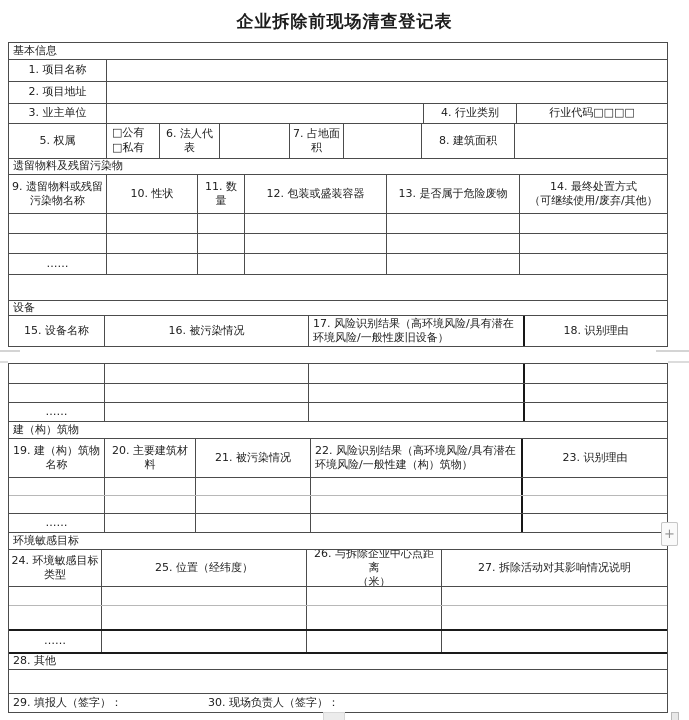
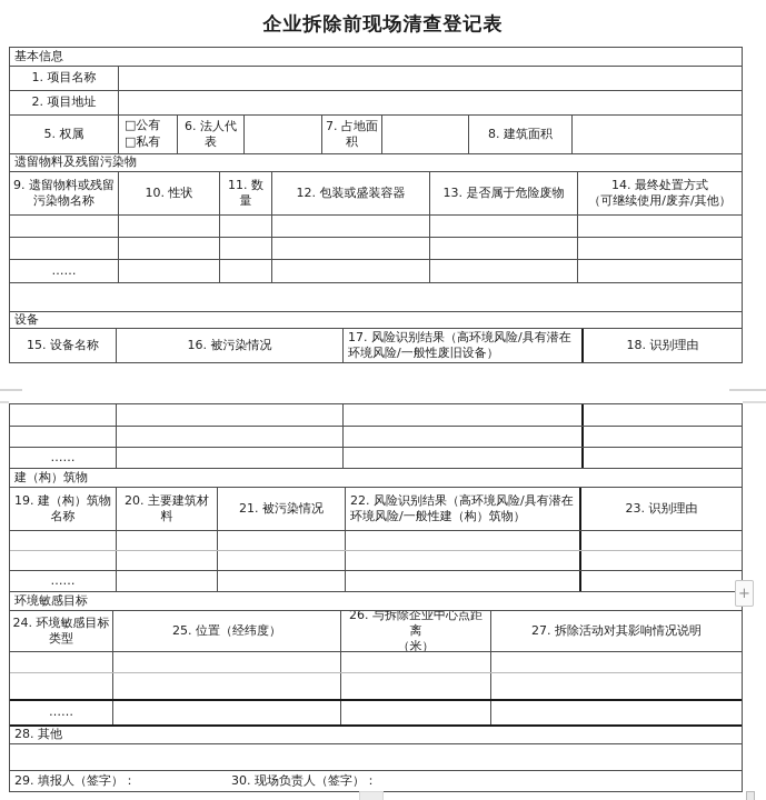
  企业拆除前现场清查登记表
  基本信息
  1. 项目名称
  2. 项目地址
- 3. 业主单位
- 4. 行业类别
- 行业代码□□□□
  5. 权属
  □公有
  □私有
  6. 法人代表
  7. 占地面积
  8. 建筑面积
  遗留物料及残留污染物
  9. 遗留物料或残留污染物名称
  10. 性状
  11. 数量
  12. 包装或盛装容器
  13. 是否属于危险废物
  14. 最终处置方式
  （可继续使用/废弃/其他）
  ……
  设备
  15. 设备名称
  16. 被污染情况
  17. 风险识别结果（高环境风险/具有潜在环境风险/一般性废旧设备）
  18. 识别理由
  ……
  建（构）筑物
  19. 建（构）筑物名称
  20. 主要建筑材料
  21. 被污染情况
  22. 风险识别结果（高环境风险/具有潜在环境风险/一般性建（构）筑物）
  23. 识别理由
  ……
  环境敏感目标
  24. 环境敏感目标类型
  25. 位置（经纬度）
  26. 与拆除企业中心点距离
  （米）
  27. 拆除活动对其影响情况说明
  ……
  28. 其他
  29. 填报人（签字）：
  30. 现场负责人（签字）：
  +
